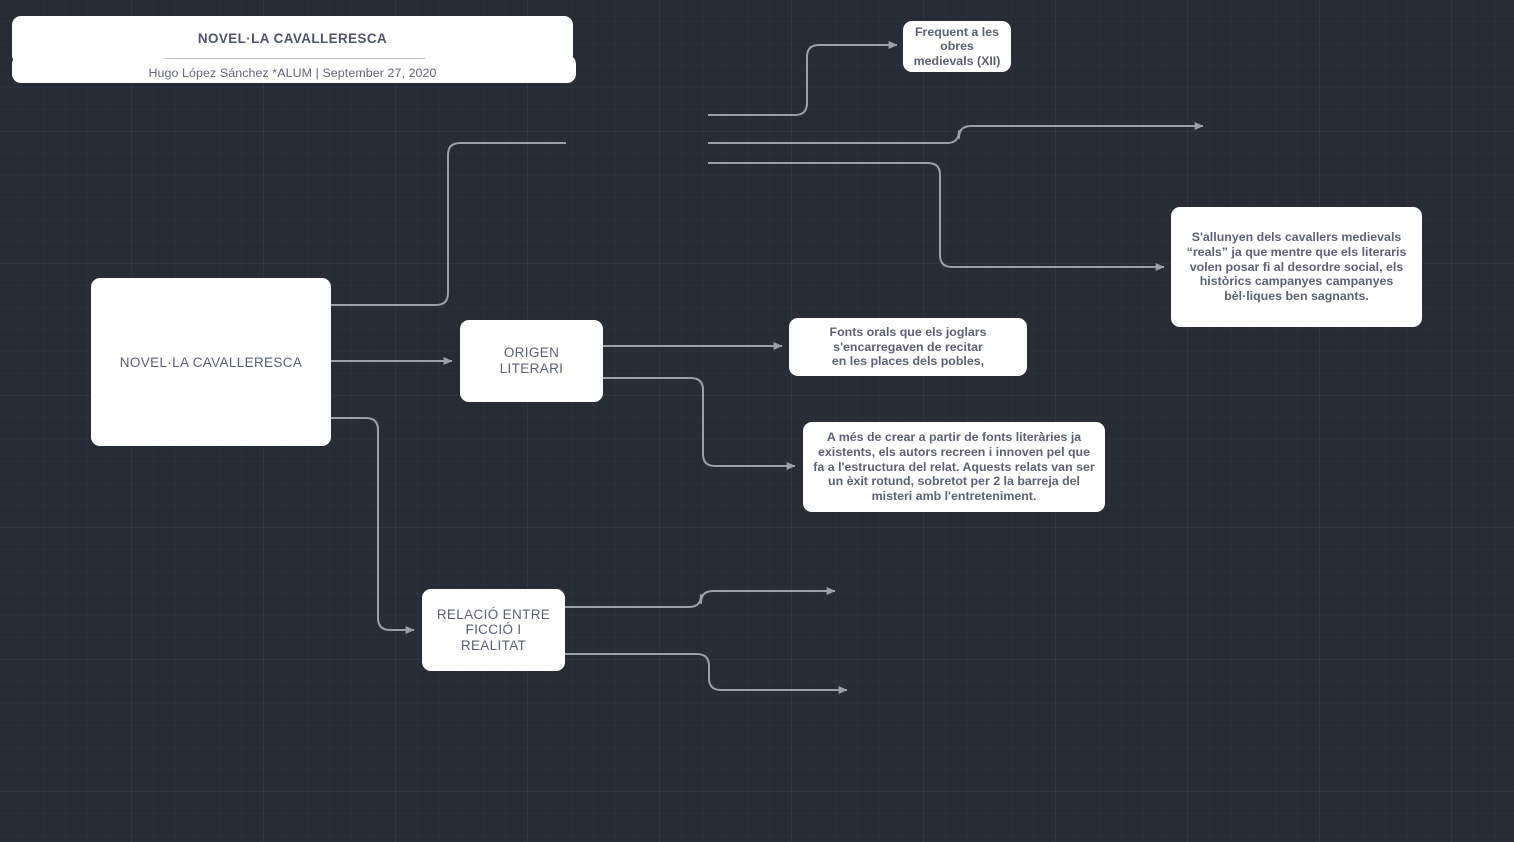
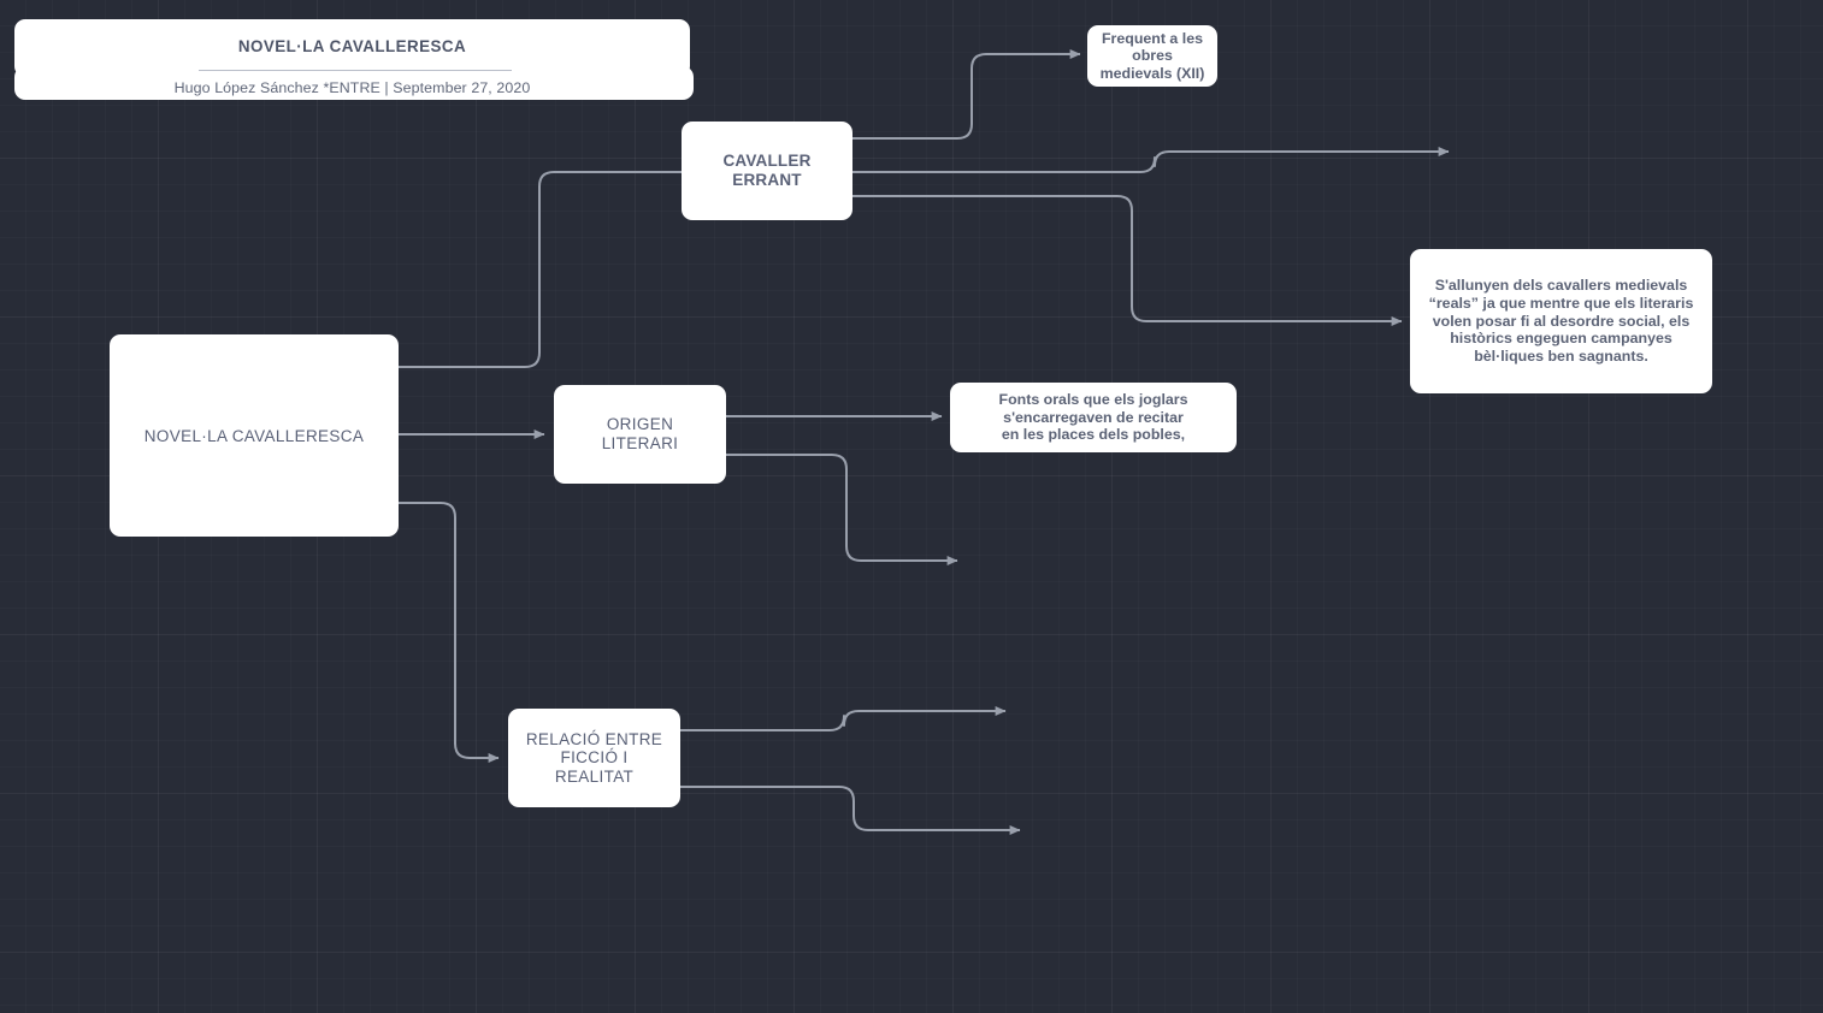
  NOVEL·LA CAVALLERESCA
- Hugo López Sánchez *ALUM | September 27, 2020
+ Hugo López Sánchez *ENTRE | September 27, 2020
  NOVEL·LA CAVALLERESCA
+ CAVALLER ERRANT
  ORIGEN LITERARI
  RELACIÓ ENTRE
  FICCIÓ I REALITAT
  Frequent a les
  obres
  medievals (XII)
- S'allunyen dels cavallers medievals “reals” ja que mentre que els literaris volen posar fi al desordre social, els històrics campanyes campanyes bèl·liques ben sagnants.
+ S'allunyen dels cavallers medievals “reals” ja que mentre que els literaris volen posar fi al desordre social, els històrics engeguen campanyes bèl·liques ben sagnants.
  Fonts orals que els joglars
  s'encarregaven de recitar
  en les places dels pobles,
- A més de crear a partir de fonts literàries ja existents, els autors recreen i innoven pel que fa a l'estructura del relat. Aquests relats van ser un èxit rotund, sobretot per 2 la barreja del misteri amb l'entreteniment.
